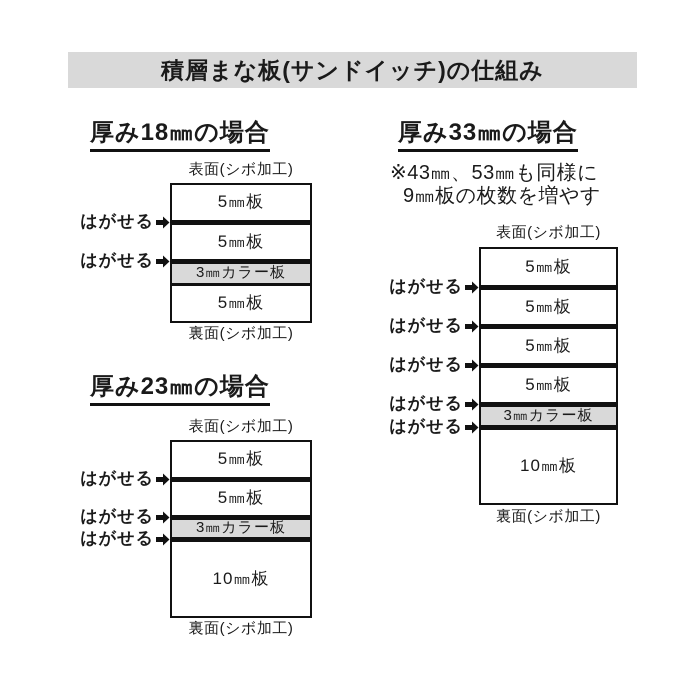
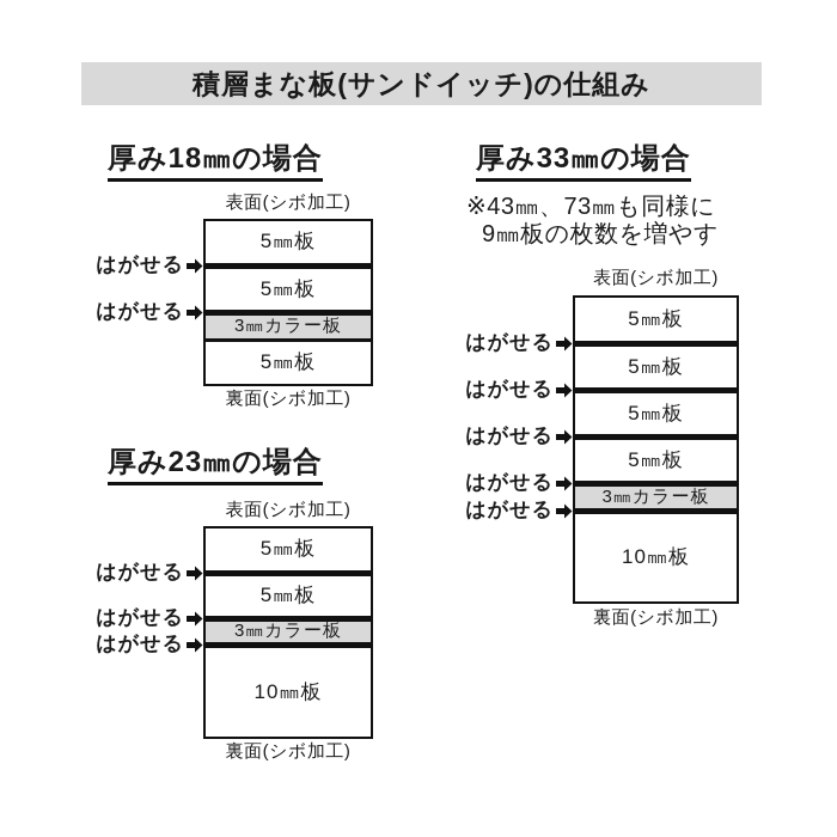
  積層まな板(サンドイッチ)の仕組み
  厚み18㎜の場合
  表面(シボ加工)
  5㎜板
  5㎜板
  3㎜カラー板
  5㎜板
  裏面(シボ加工)
  はがせる
  はがせる
  厚み23㎜の場合
  表面(シボ加工)
  5㎜板
  5㎜板
  3㎜カラー板
  10㎜板
  裏面(シボ加工)
  はがせる
  はがせる
  はがせる
  厚み33㎜の場合
- ※43㎜、53㎜も同様に
+ ※43㎜、73㎜も同様に
  9㎜板の枚数を増やす
  表面(シボ加工)
  5㎜板
  5㎜板
  5㎜板
  5㎜板
  3㎜カラー板
  10㎜板
  裏面(シボ加工)
  はがせる
  はがせる
  はがせる
  はがせる
  はがせる
